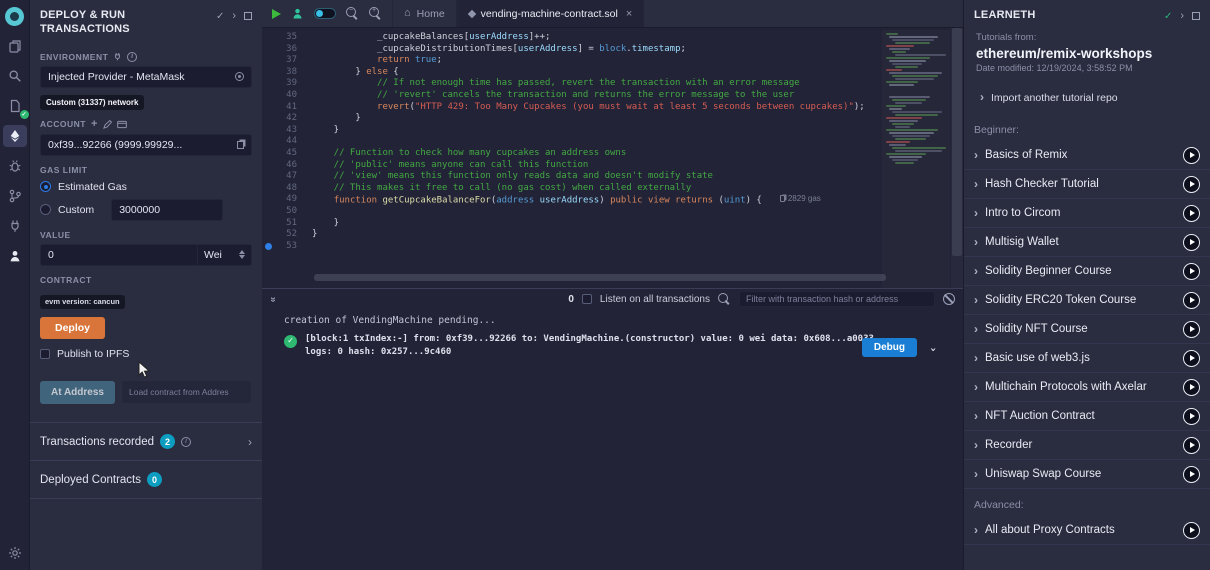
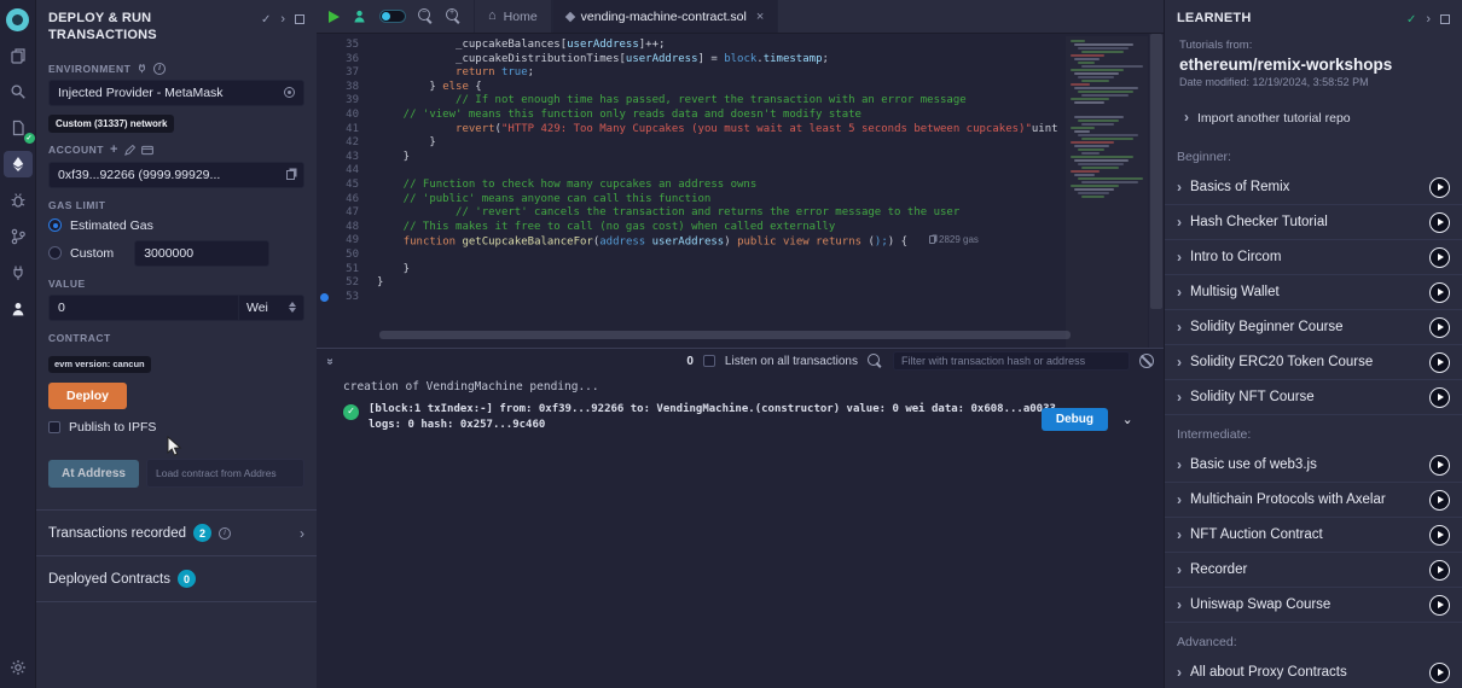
  DEPLOY & RUN TRANSACTIONS
  ✓
  ›
  ENVIRONMENT
  Injected Provider - MetaMask
  Custom (31337) network
  ACCOUNT
  +
  0xf39...92266 (9999.99929...
  GAS LIMIT
  Estimated Gas
  Custom
  3000000
  VALUE
  0
  Wei
  CONTRACT
  evm version: cancun
  Deploy
  Publish to IPFS
  At Address
  Load contract from Addres
  Transactions recorded
  2
  ›
  Deployed Contracts
  0
  ⌂
  Home
  vending-machine-contract.sol
  ×
  35
  _cupcakeBalances[userAddress]++;
  36
  _cupcakeDistributionTimes[userAddress] = block.timestamp;
  37
  return true;
  38
  } else {
  39
  // If not enough time has passed, revert the transaction with an error message
  40
- // 'revert' cancels the transaction and returns the error message to the user
+ // 'view' means this function only reads data and doesn't modify state
  41
- revert("HTTP 429: Too Many Cupcakes (you must wait at least 5 seconds between cupcakes)");
+ revert("HTTP 429: Too Many Cupcakes (you must wait at least 5 seconds between cupcakes)"uint
  42
  }
  43
  }
  44
  45
  // Function to check how many cupcakes an address owns
  46
  // 'public' means anyone can call this function
  47
- // 'view' means this function only reads data and doesn't modify state
+ // 'revert' cancels the transaction and returns the error message to the user
  48
  // This makes it free to call (no gas cost) when called externally
  49
- function getCupcakeBalanceFor(address userAddress) public view returns (uint) { 2829 gas
+ function getCupcakeBalanceFor(address userAddress) public view returns ();) { 2829 gas
  50
  51
  }
  52
  }
  53
  0
  Listen on all transactions
  Filter with transaction hash or address
  creation of VendingMachine pending...
  ✓
  [block:1 txIndex:-] from: 0xf39...92266 to: VendingMachine.(constructor) value: 0 wei data: 0x608...a00
  logs: 0 hash: 0x257...9c460
  Debug
  LEARNETH
  ✓
  ›
  Tutorials from:
  ethereum/remix-workshops
  Date modified: 12/19/2024, 3:58:52 PM
  ›
  Import another tutorial repo
  Beginner:
  ›
  Basics of Remix
  ›
  Hash Checker Tutorial
  ›
  Intro to Circom
  ›
  Multisig Wallet
  ›
  Solidity Beginner Course
  ›
  Solidity ERC20 Token Course
  ›
  Solidity NFT Course
+ Intermediate:
  ›
  Basic use of web3.js
  ›
  Multichain Protocols with Axelar
  ›
  NFT Auction Contract
  ›
  Recorder
  ›
  Uniswap Swap Course
  Advanced:
  ›
  All about Proxy Contracts
